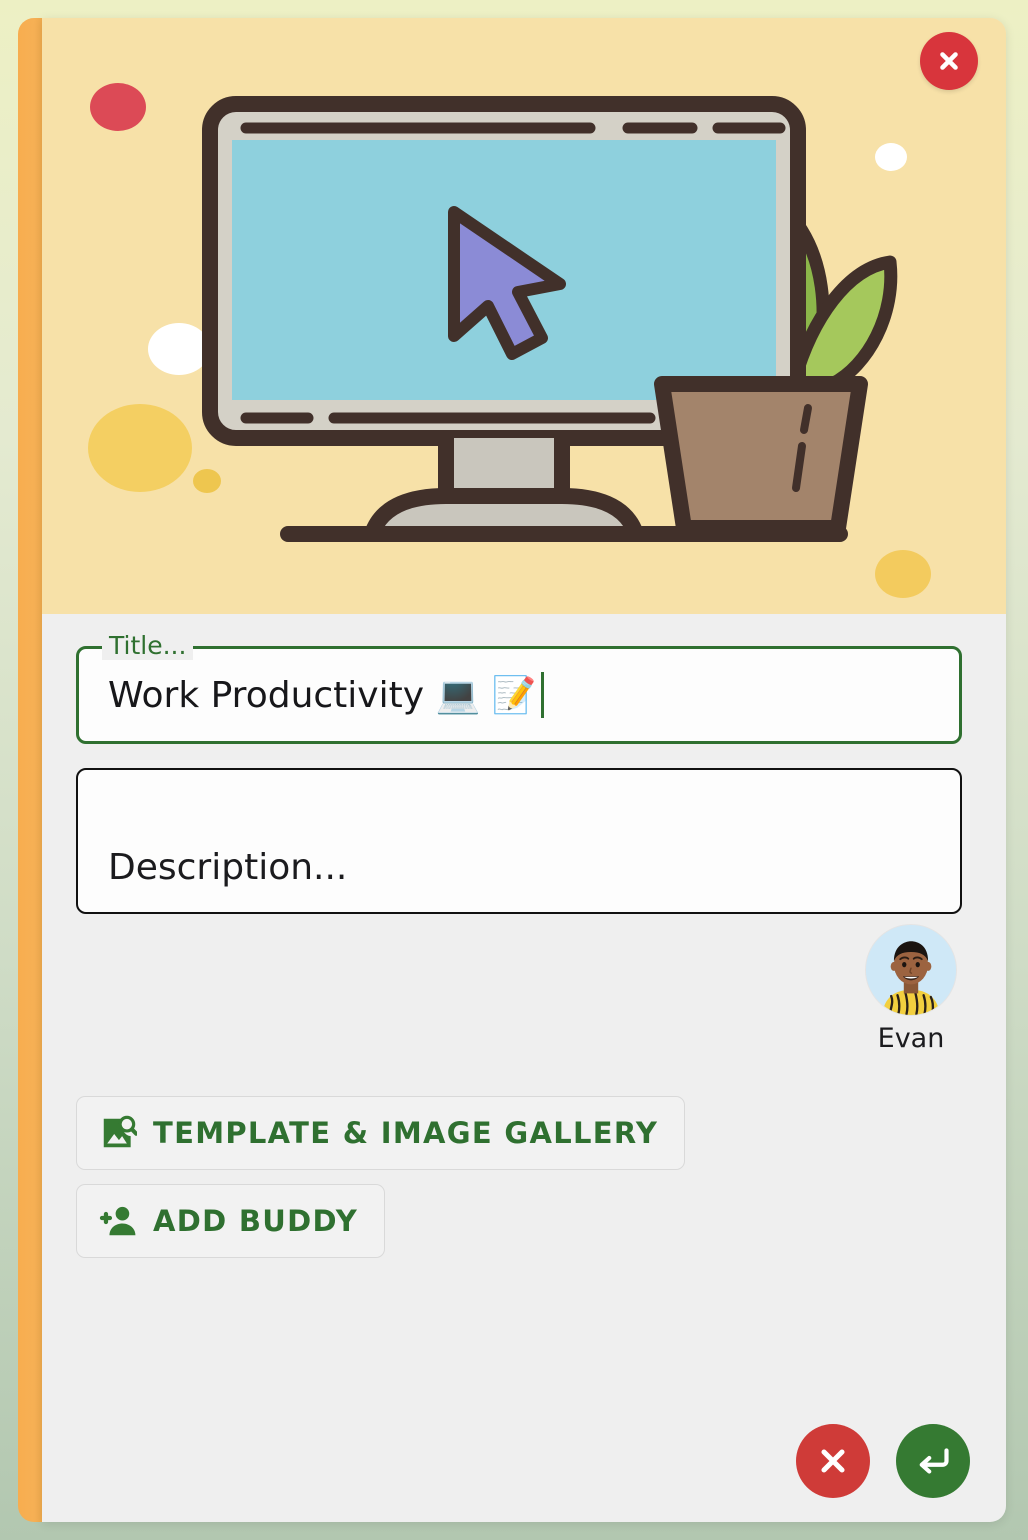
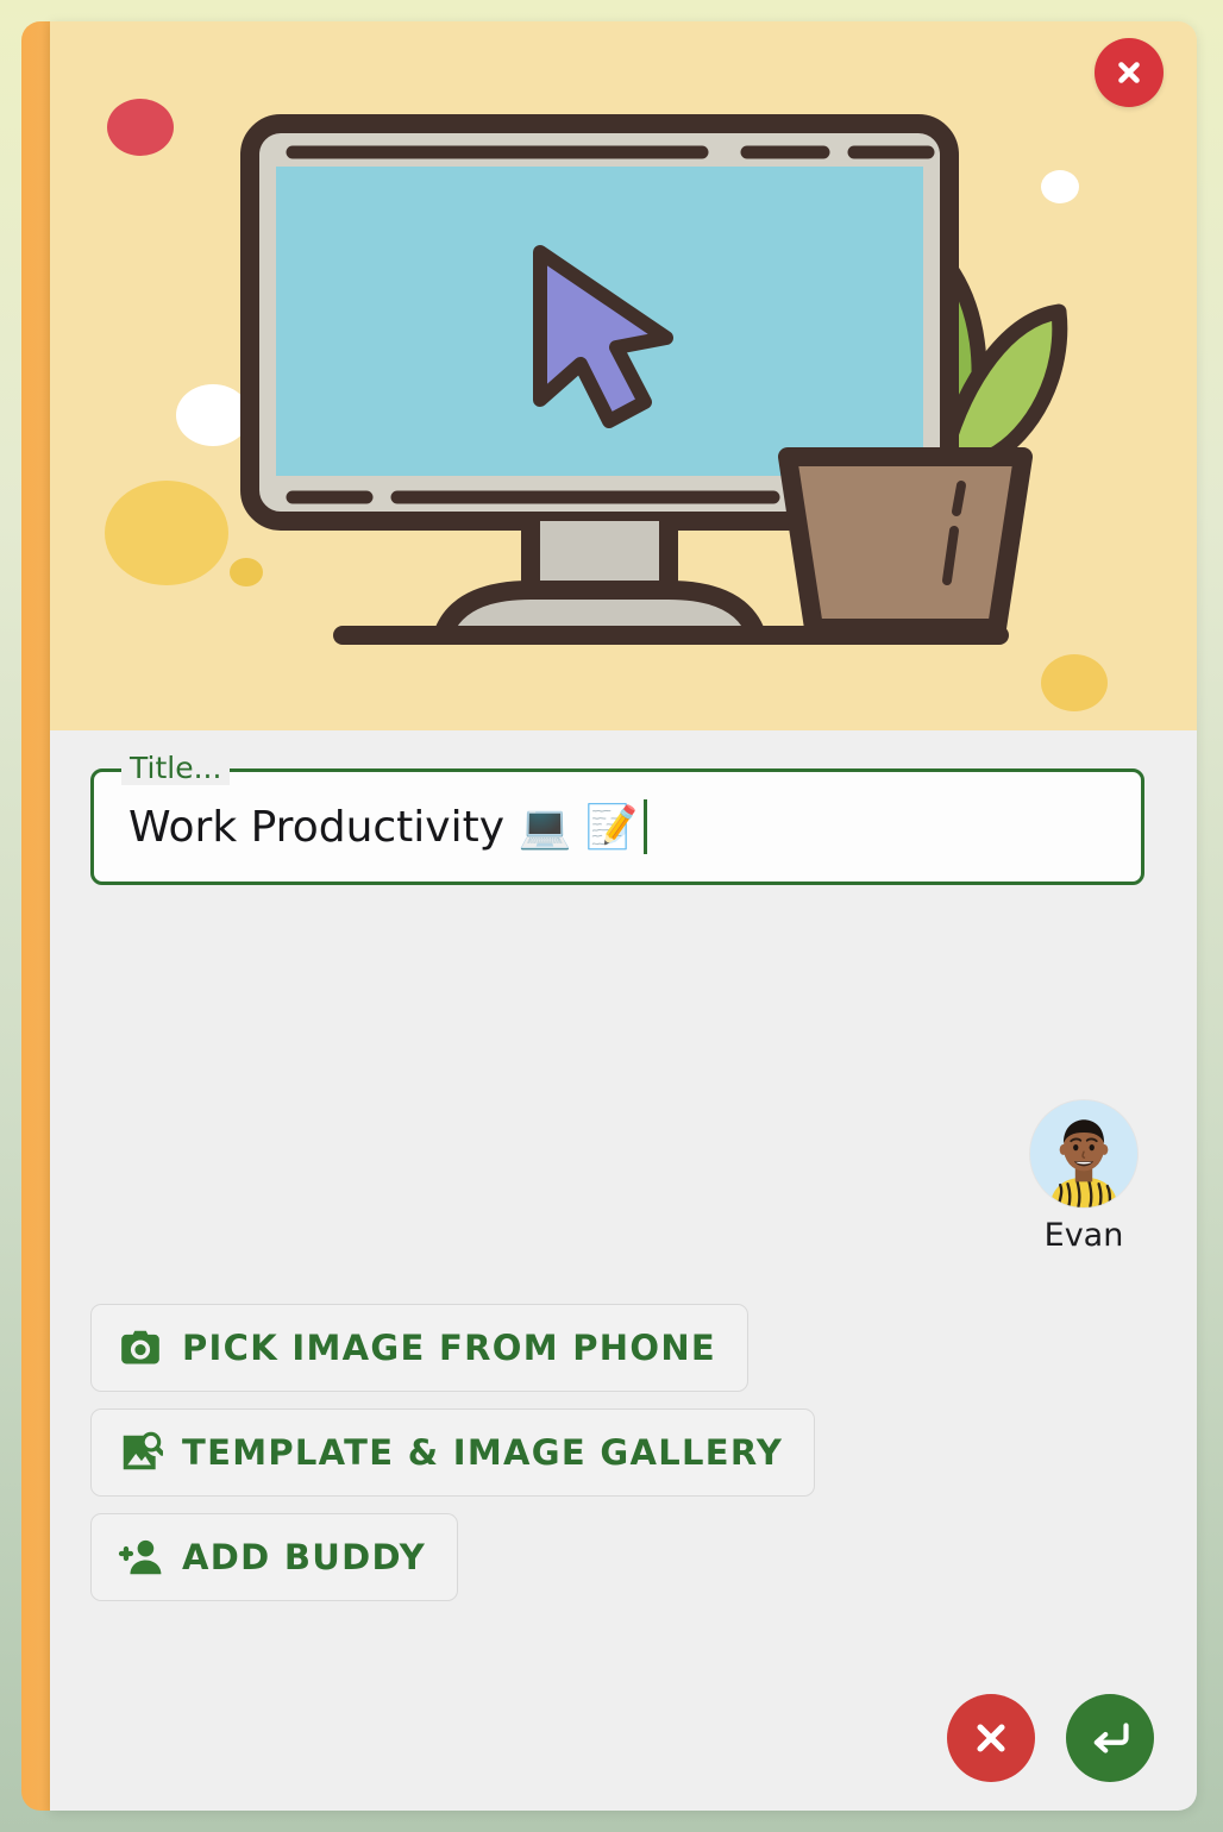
  Title...
  Work Productivity 💻 📝
- Description...
  Evan
+ PICK IMAGE FROM PHONE
  TEMPLATE & IMAGE GALLERY
  ADD BUDDY
